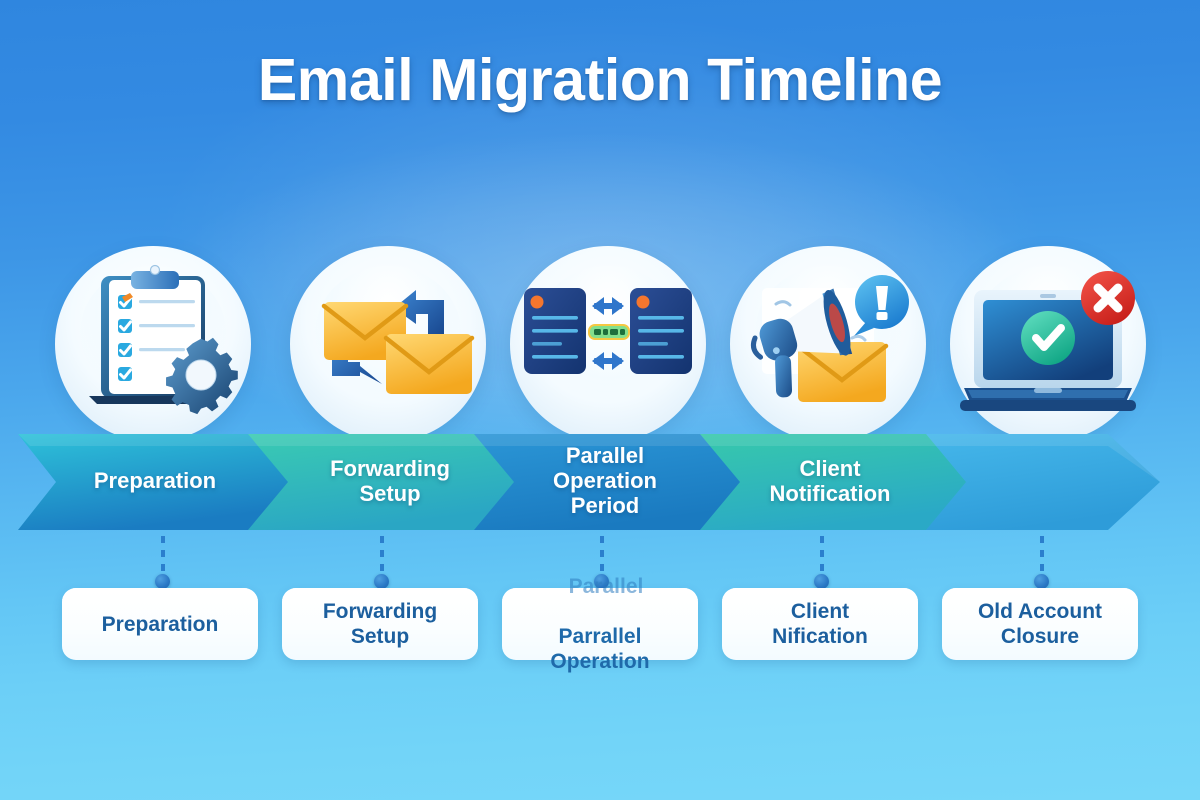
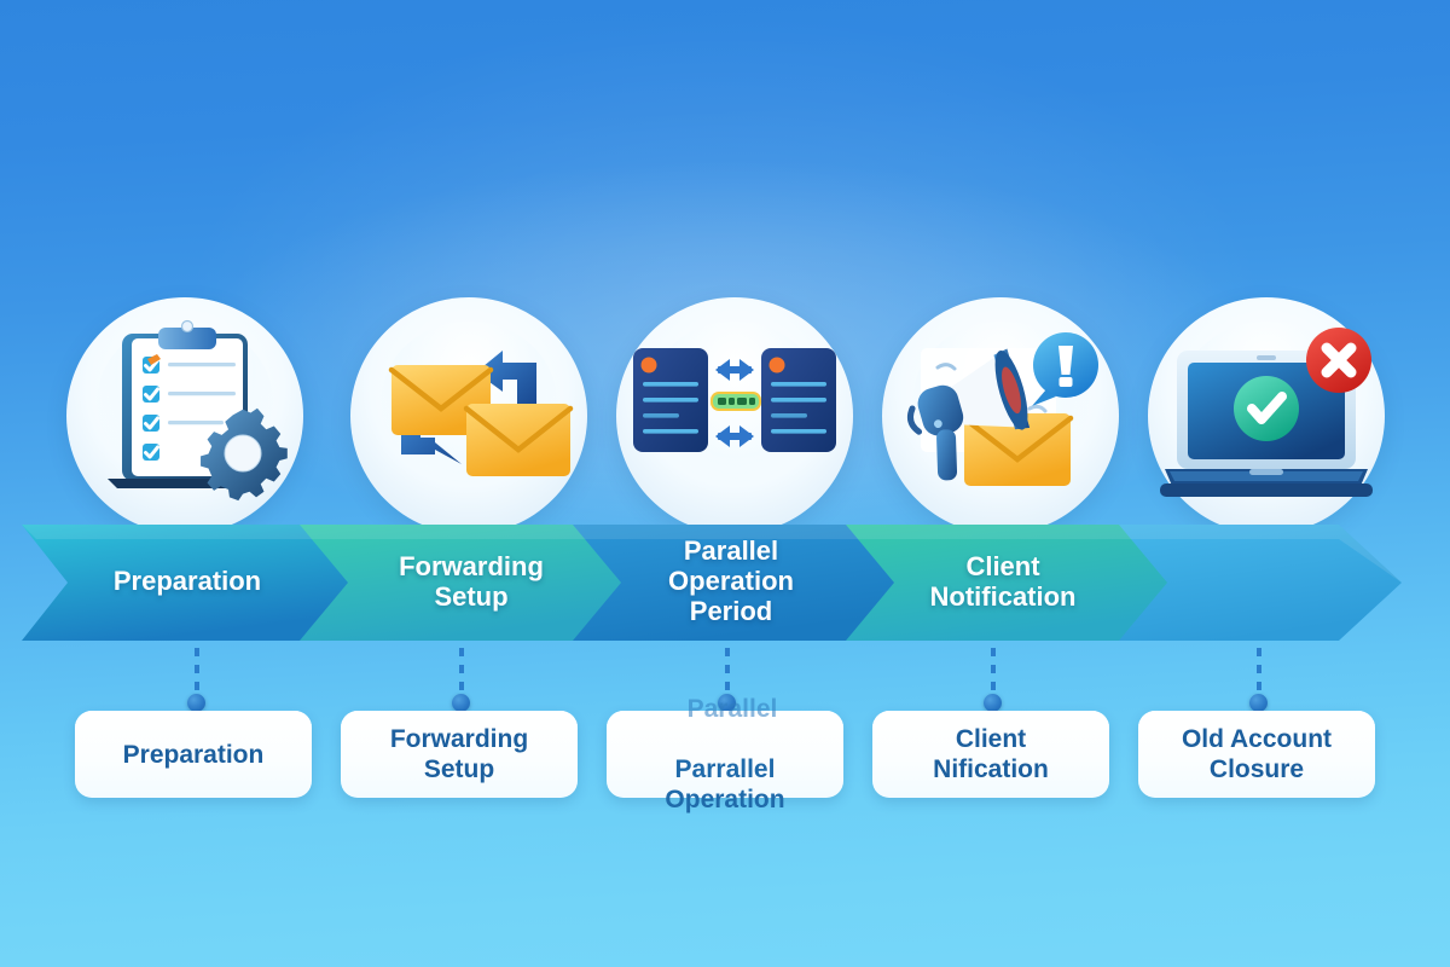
- Email Migration Timeline
  Preparation
  Forwarding
  Setup
  Parallel
  Operation
  Period
  Client
  Notification
  Preparation
  Forwarding
  Setup
  Parallel
  Parrallel
  Operation
  Client
  Nification
  Old Account
  Closure
